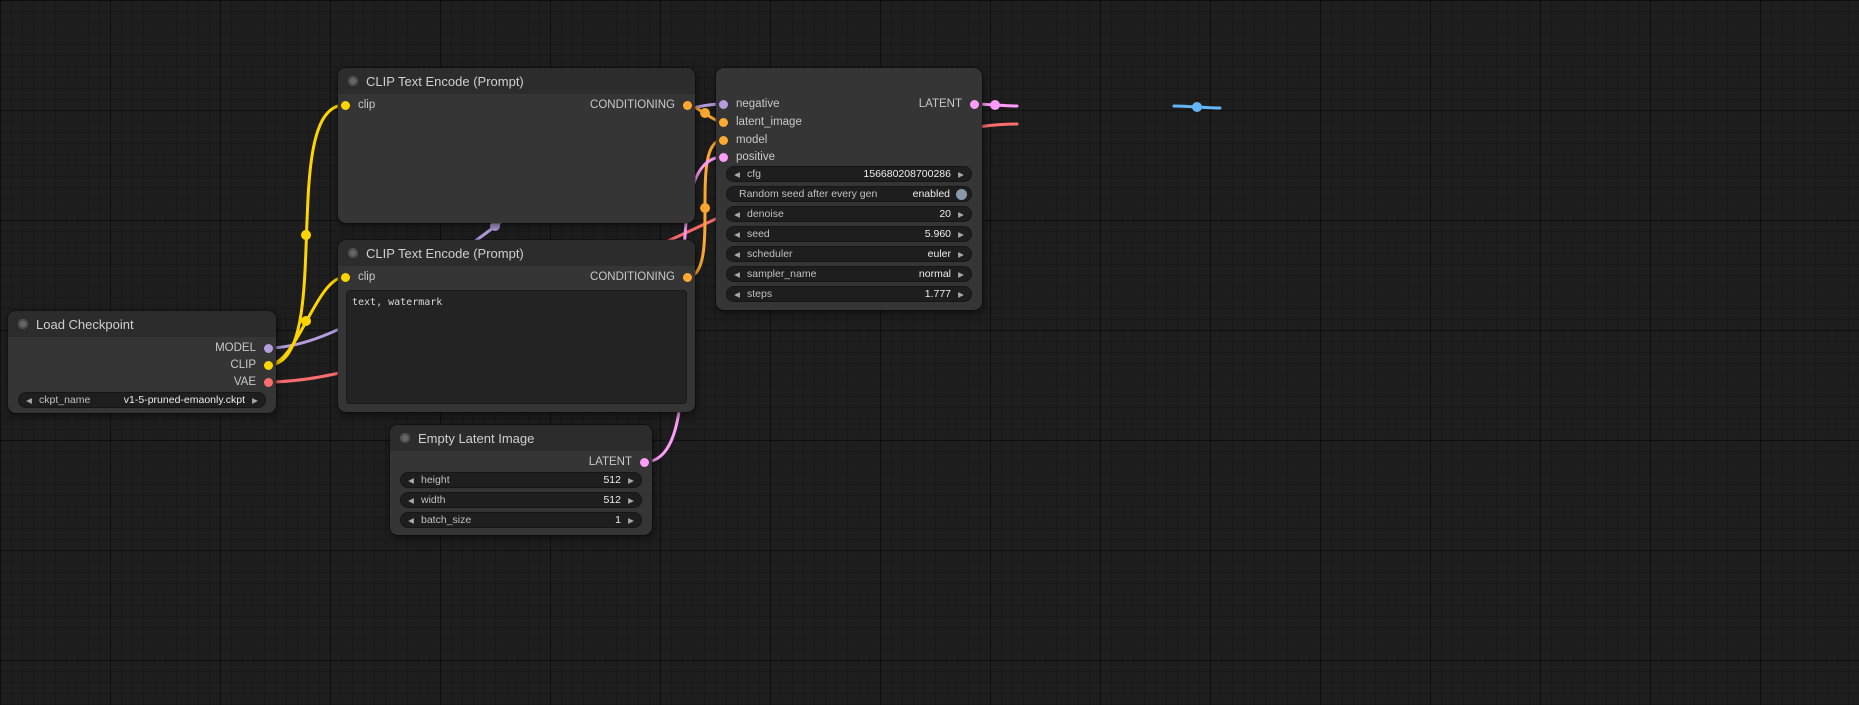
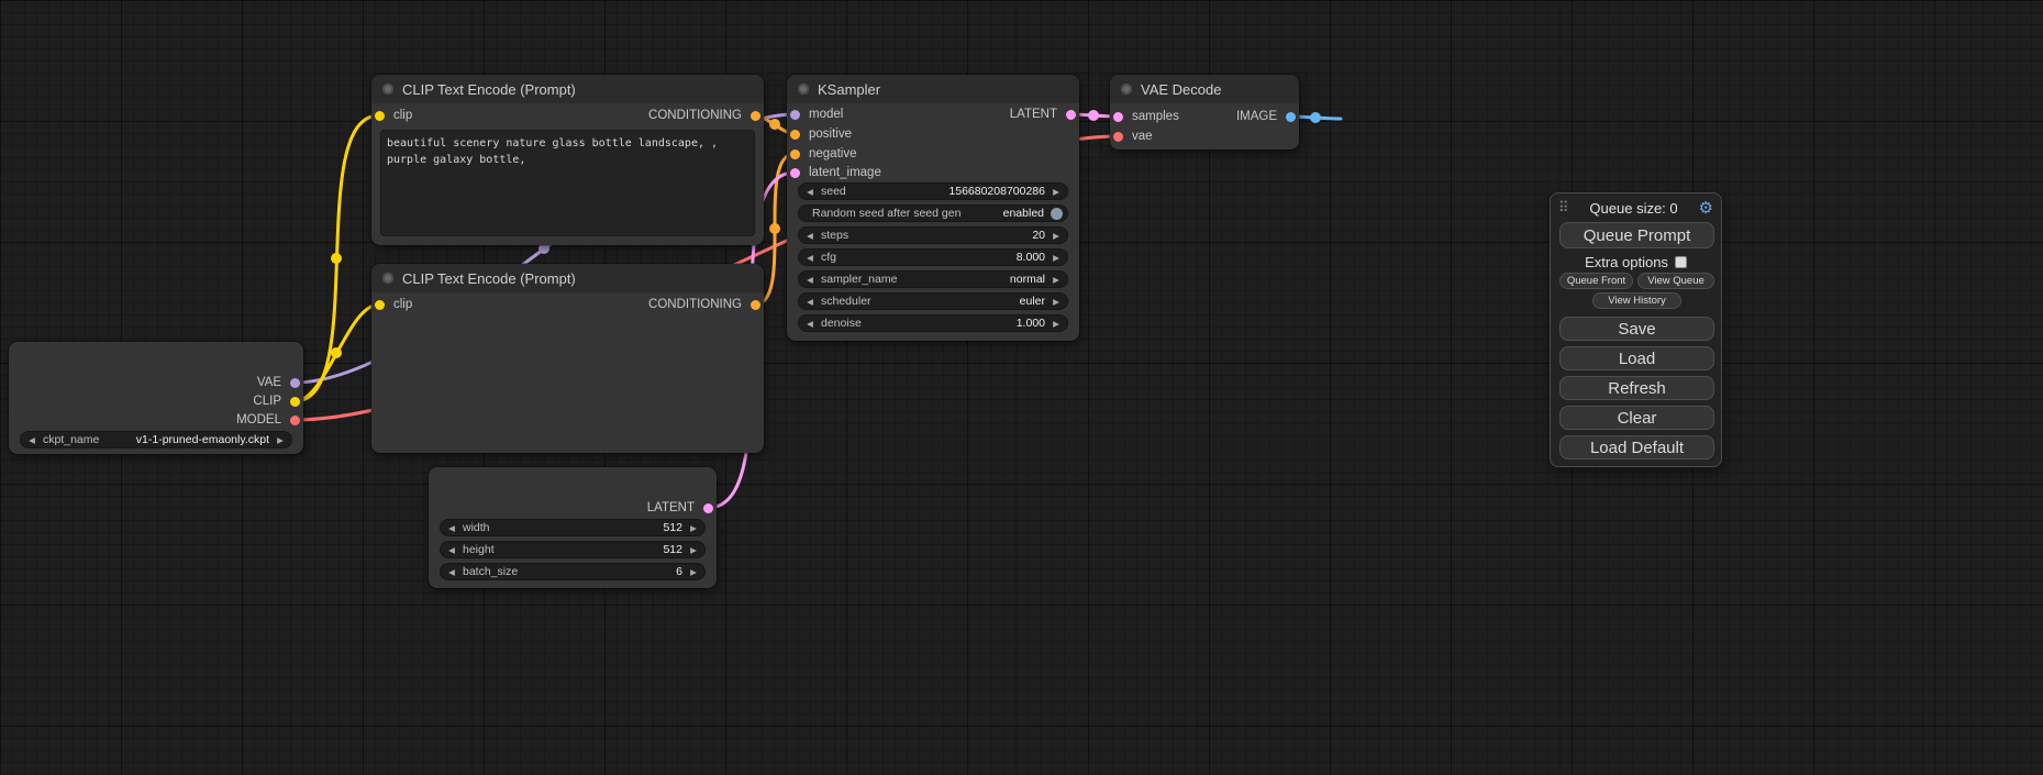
- Load Checkpoint
- MODEL
+ VAE
  CLIP
- VAE
+ MODEL
  ◀
  ckpt_name
- v1-5-pruned-emaonly.ckpt
+ v1-1-pruned-emaonly.ckpt
  ▶
  CLIP Text Encode (Prompt)
  clip
  CONDITIONING
+ beautiful scenery nature glass bottle landscape, , purple galaxy bottle,
  CLIP Text Encode (Prompt)
  clip
  CONDITIONING
- text, watermark
- Empty Latent Image
  LATENT
  ◀
- height
+ width
  512
  ▶
  ◀
- width
+ height
  512
  ▶
  ◀
  batch_size
- 1
+ 6
  ▶
+ KSampler
- negative
+ model
  LATENT
- latent_image
+ positive
- model
+ negative
- positive
+ latent_image
  ◀
- cfg
+ seed
  156680208700286
  ▶
- Random seed after every gen
+ Random seed after seed gen
  enabled
  ◀
- denoise
+ steps
  20
  ▶
  ◀
- seed
+ cfg
- 5.960
+ 8.000
  ▶
  ◀
- scheduler
+ sampler_name
- euler
+ normal
  ▶
  ◀
- sampler_name
+ scheduler
- normal
+ euler
  ▶
  ◀
- steps
+ denoise
- 1.777
+ 1.000
  ▶
+ VAE Decode
+ samples
+ IMAGE
+ vae
+ ⠿
+ Queue size: 0
+ ⚙
+ Queue Prompt
+ Extra options
+ Queue Front
+ View Queue
+ View History
+ Save
+ Load
+ Refresh
+ Clear
+ Load Default
